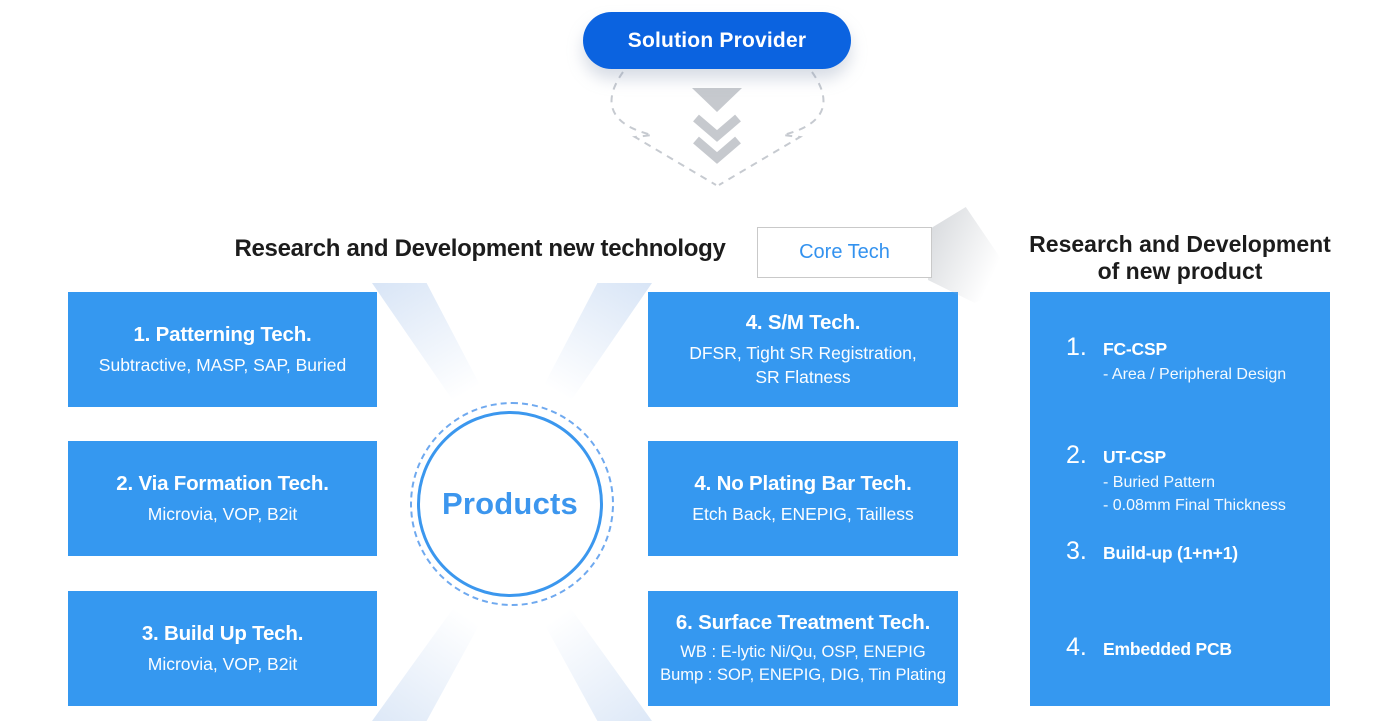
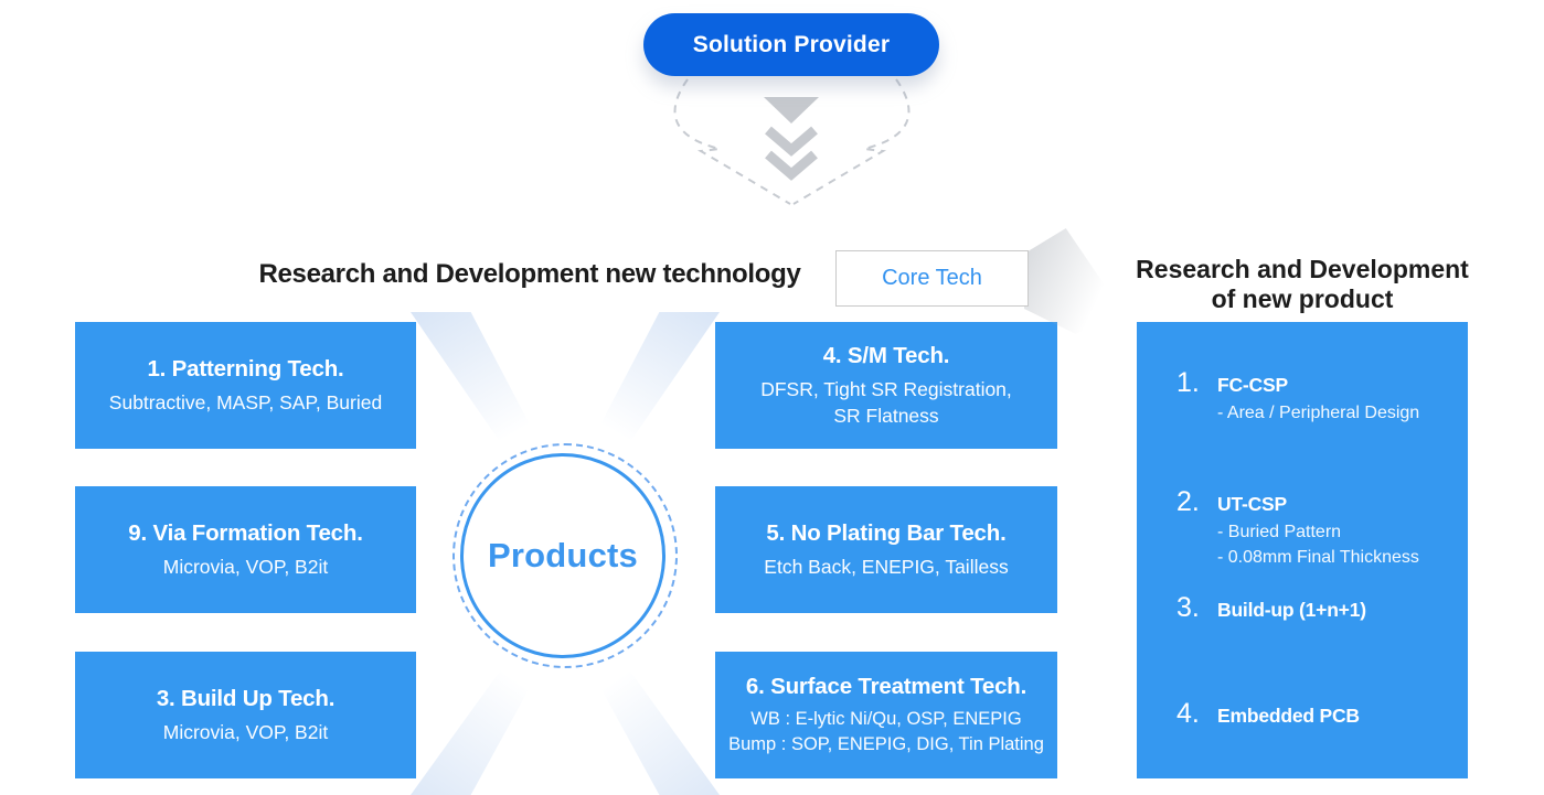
  Solution Provider
  Research and Development new technology
  Core Tech
  Research and Development
  of new product
  Products
  1. Patterning Tech.
  Subtractive, MASP, SAP, Buried
- 2. Via Formation Tech.
+ 9. Via Formation Tech.
  Microvia, VOP, B2it
  3. Build Up Tech.
  Microvia, VOP, B2it
  4. S/M Tech.
  DFSR, Tight SR Registration,
  SR Flatness
- 4. No Plating Bar Tech.
+ 5. No Plating Bar Tech.
  Etch Back, ENEPIG, Tailless
  6. Surface Treatment Tech.
  WB : E-lytic Ni/Qu, OSP, ENEPIG
  Bump : SOP, ENEPIG, DIG, Tin Plating
  1.
  FC-CSP
  - Area / Peripheral Design
  2.
  UT-CSP
  - Buried Pattern
  - 0.08mm Final Thickness
  3.
  Build-up (1+n+1)
  4.
  Embedded PCB
